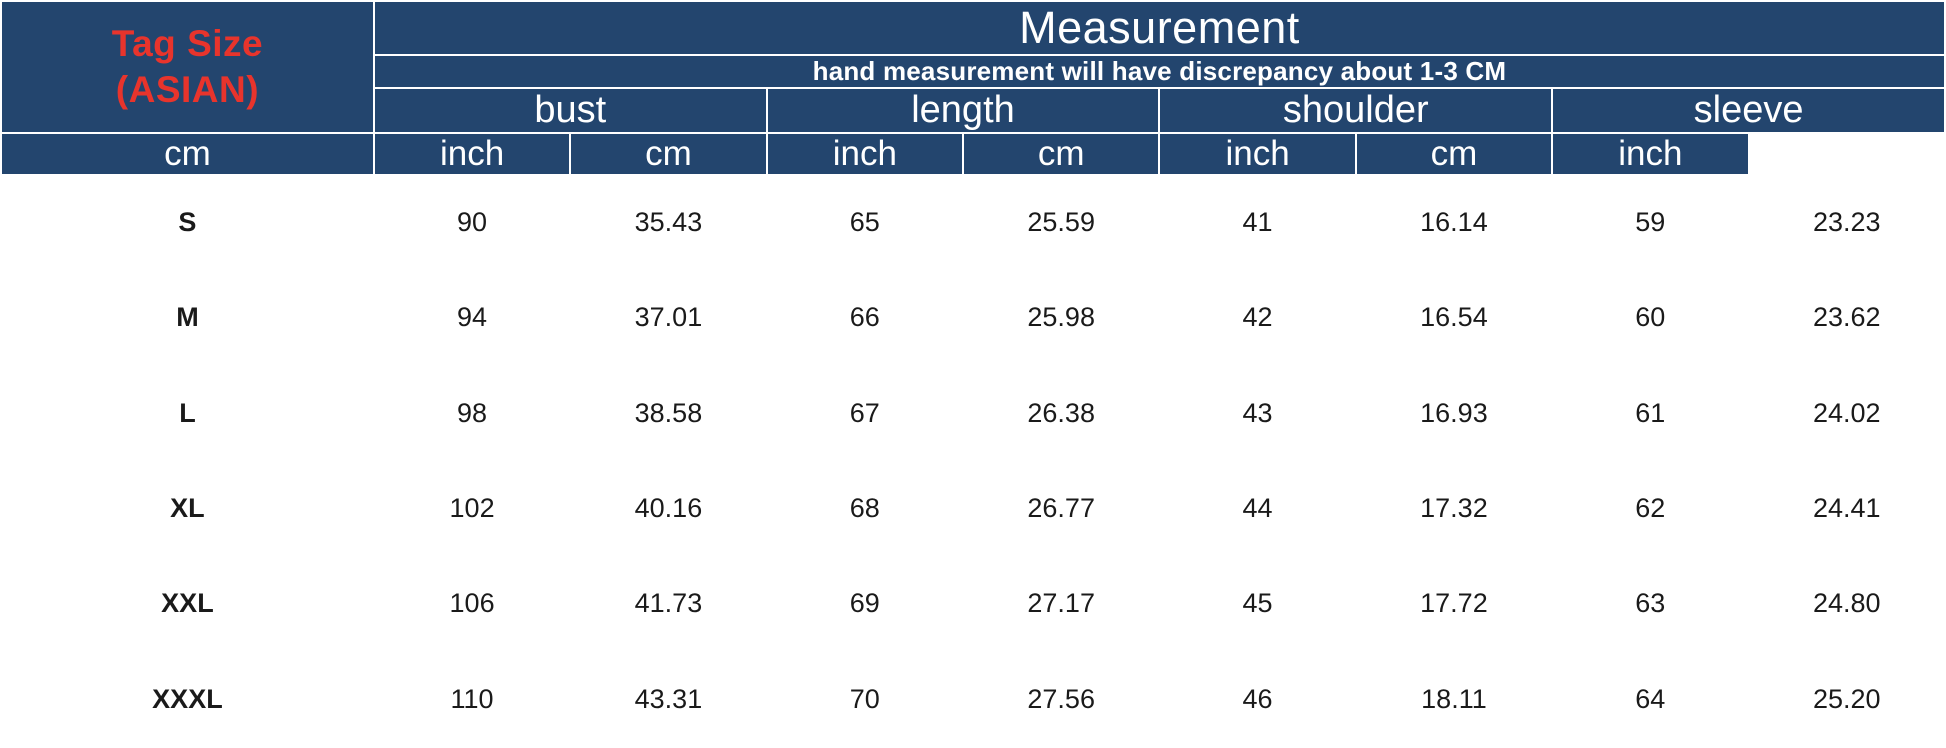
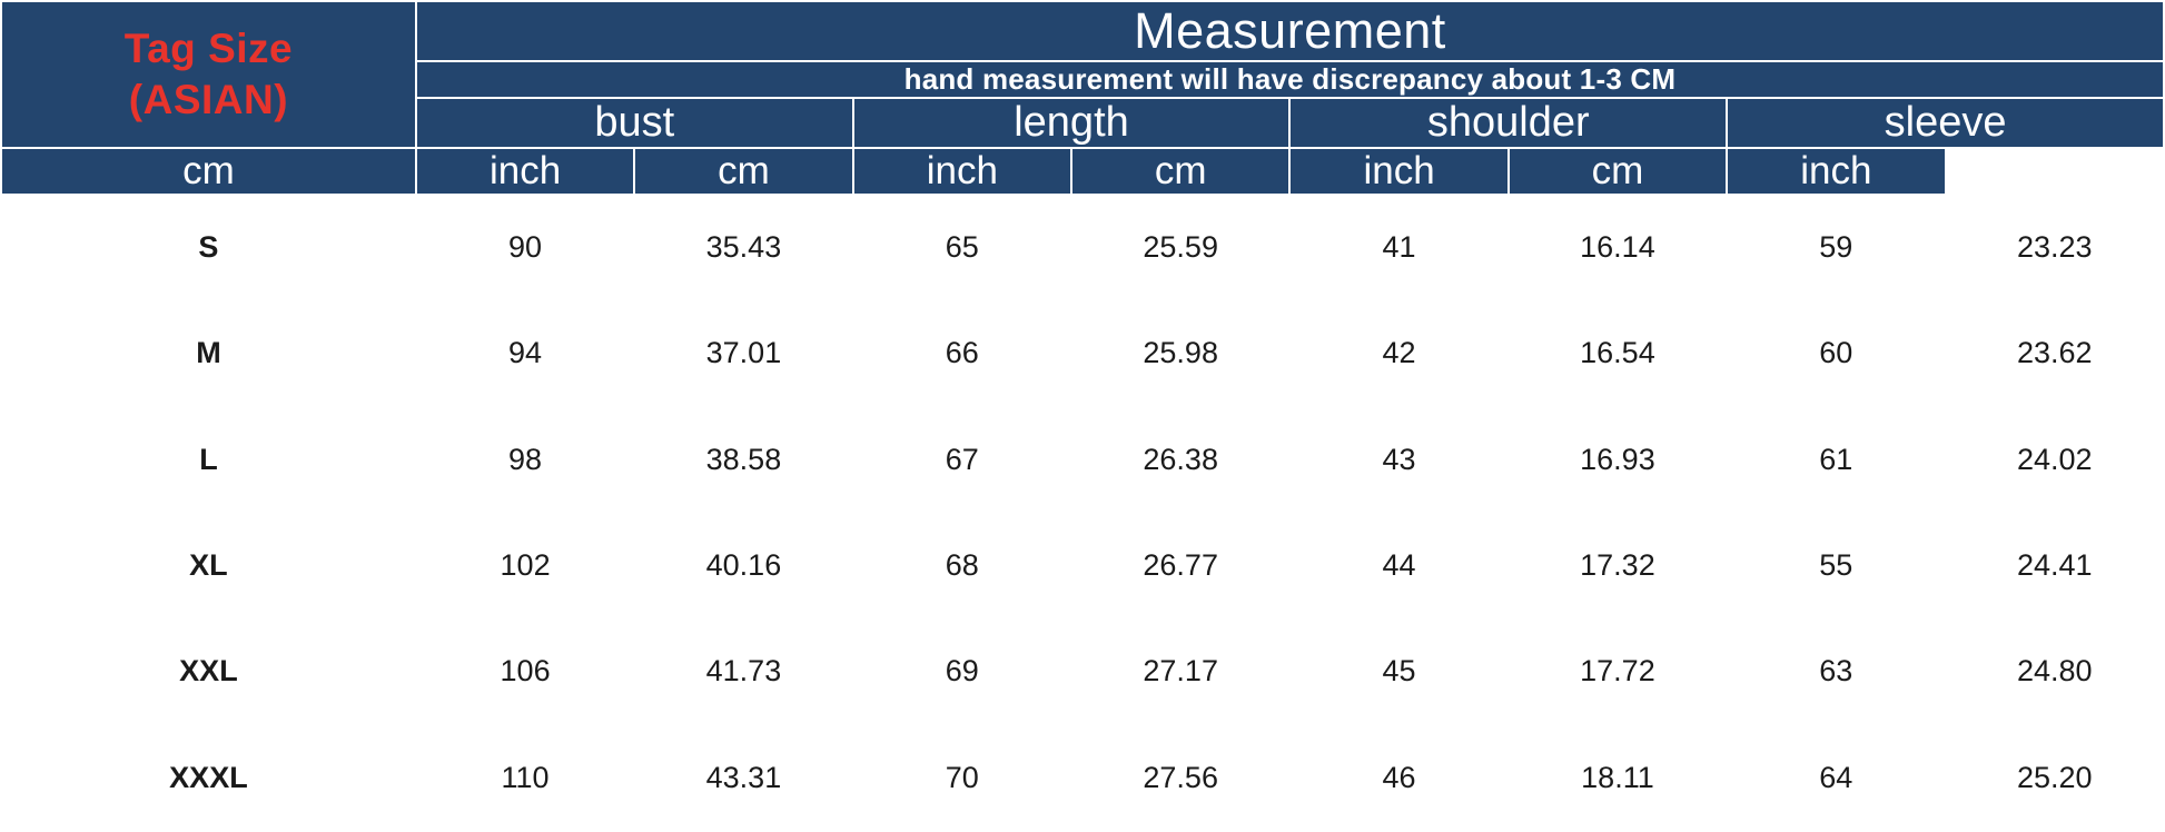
  Tag Size (ASIAN)	Measurement
  hand measurement will have discrepancy about 1-3 CM
  bust	length	shoulder	sleeve
  cm	inch	cm	inch	cm	inch	cm	inch
  S	90	35.43	65	25.59	41	16.14	59	23.23
  M	94	37.01	66	25.98	42	16.54	60	23.62
  L	98	38.58	67	26.38	43	16.93	61	24.02
- XL	102	40.16	68	26.77	44	17.32	62	24.41
+ XL	102	40.16	68	26.77	44	17.32	55	24.41
  XXL	106	41.73	69	27.17	45	17.72	63	24.80
  XXXL	110	43.31	70	27.56	46	18.11	64	25.20
